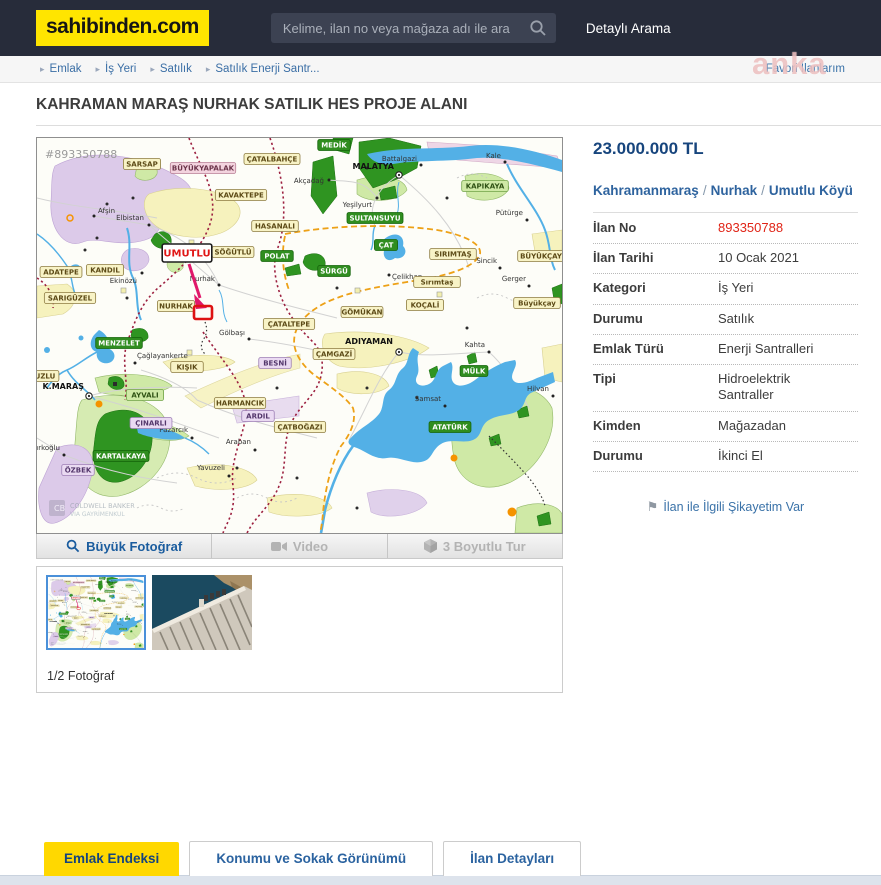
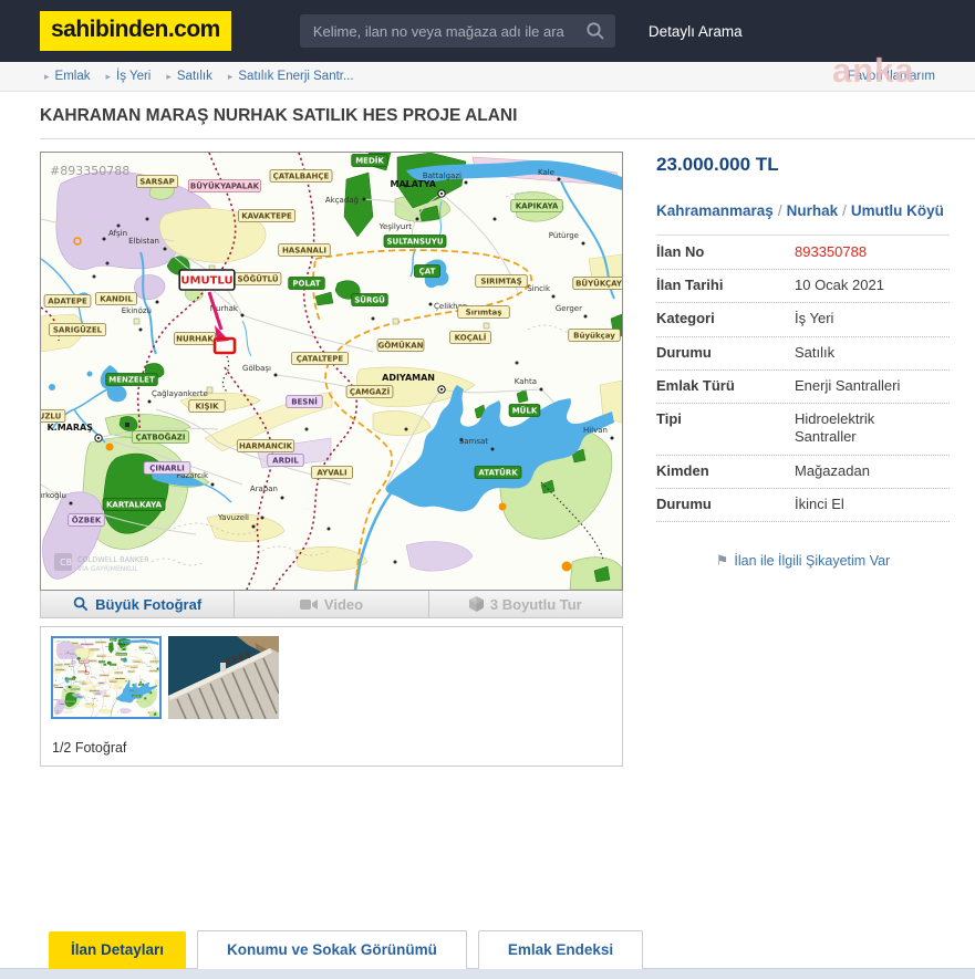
  sahibinden.com
  Kelime, ilan no veya mağaza adı ile ara
  Detaylı Arama
  ▸
  Emlak
  ▸
  İş Yeri
  ▸
  Satılık
  ▸
  Satılık Enerji Santr...
  Favori İlanlarım
  anka
  KAHRAMAN MARAŞ NURHAK SATILIK HES PROJE ALANI
  Afşin
  Elbistan
  Ekinözü
  urhak
  K.MARAŞ
  MALATYA
  Akçadağ
  Yeşilyurt
  Battalgazi
  Kale
  Pütürge
  Çelikh
  Sincik
  Gerger
  Gölbaşı
  Çağlayankerte
  rkoğlu
  Pazarcık
  Araban
  Yavuzeli
  ADIYAMAN
  Kahta
  Samsat
  Hilvan
  SARSAP
  BÜYÜKYAPALAK
  ÇATALBAHÇE
  KAVAKTEPE
  HASANALI
  MEDİK
  KAPIKAYA
  SULTANSUYU
  SÖĞÜTLÜ
  POLAT
  ÇAT
  SIRIMTAŞ
  BÜYÜKÇAY
  SÜRGÜ
  Sırımtaş
  KOÇALİ
  GÖMÜKAN
  Büyükçay
  ÇATALTEPE
  NURHAK
  KANDIL
  ADATEPE
  SARIGÜZEL
  MENZELET
  KIŞIK
  UZLU
- AYVALI
+ ÇATBOĞAZI
  ÇINARLI
  HARMANCIK
  ARDIL
- ÇATBOĞAZI
+ AYVALI
  BESNİ
  KARTALKAYA
  ÖZBEK
  ÇAMGAZİ
  MÜLK
  ATATÜRK
  UMUTLU
  #893350788
  CB
  COLDWELL BANKER
  Büyük Fotoğraf
  Video
  3 Boyutlu Tur
  1/2 Fotoğraf
  23.000.000 TL
  Kahramanmaraş / Nurhak / Umutlu Köyü
  İlan No
  893350788
  İlan Tarihi
  10 Ocak 2021
  Kategori
  İş Yeri
  Durumu
  Satılık
  Emlak Türü
  Enerji Santralleri
  Tipi
  Hidroelektrik Santraller
  Kimden
  Mağazadan
  Durumu
  İkinci El
  ⚑ İlan ile İlgili Şikayetim Var
- Emlak Endeksi
+ İlan Detayları
  Konumu ve Sokak Görünümü
- İlan Detayları
+ Emlak Endeksi
